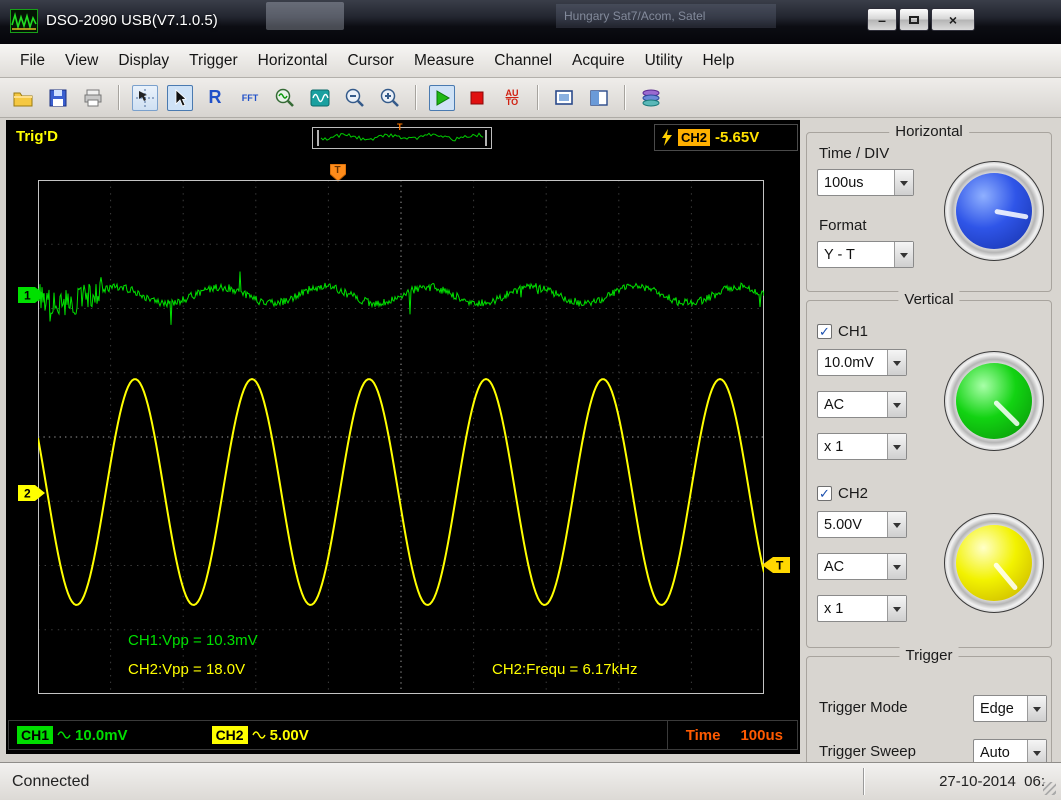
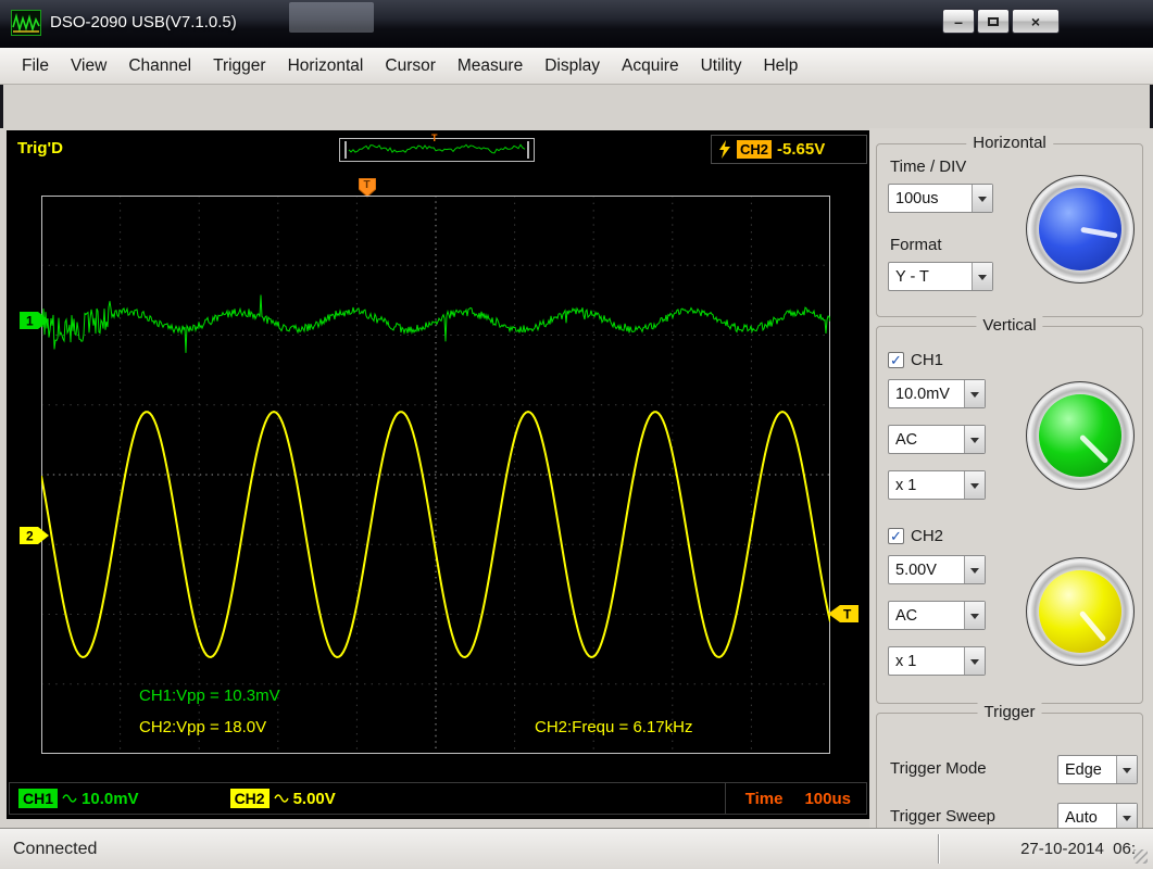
- Hungary Sat7/Acom, Satel
  DSO-2090 USB(V7.1.0.5)
  –
  ×
  File
  View
- Display
+ Channel
  Trigger
  Horizontal
  Cursor
  Measure
- Channel
+ Display
  Acquire
  Utility
  Help
- R
- FFT
- AU
- TO
  Trig'D
  T
  CH2
  -5.65V
  T
  1
  2
  T
  CH1:Vpp = 10.3mV
  CH2:Vpp = 18.0V
  CH2:Frequ = 6.17kHz
  CH1
  10.0mV
  CH2
  5.00V
  Time
  100us
  Horizontal
  Time / DIV
  100us
  Format
  Y - T
  Vertical
  ✓
  CH1
  10.0mV
  AC
  x 1
  ✓
  CH2
  5.00V
  AC
  x 1
  Trigger
  Trigger Mode
  Edge
  Trigger Sweep
  Auto
  Connected
  27-10-2014 06
